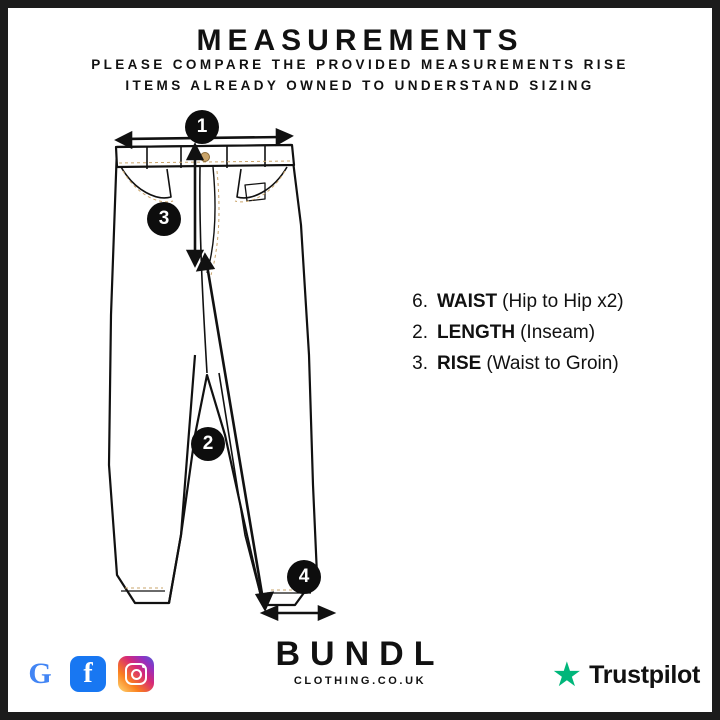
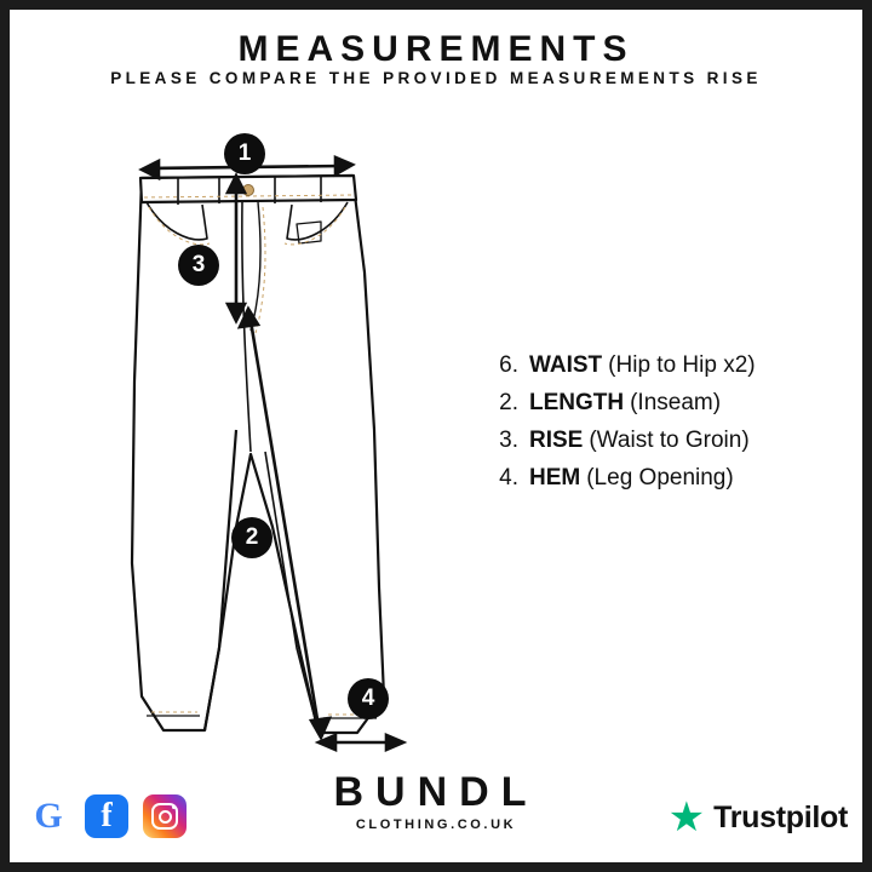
  MEASUREMENTS
  PLEASE COMPARE THE PROVIDED MEASUREMENTS RISE
- ITEMS ALREADY OWNED TO UNDERSTAND SIZING
  1
  3
  2
  4
  6.
  WAIST
  (Hip to Hip x2)
  2.
  LENGTH
  (Inseam)
  3.
  RISE
  (Waist to Groin)
+ 4.
+ HEM
+ (Leg Opening)
  BUNDL
  CLOTHING.CO.UK
  G
  f
  ★
  Trustpilot
